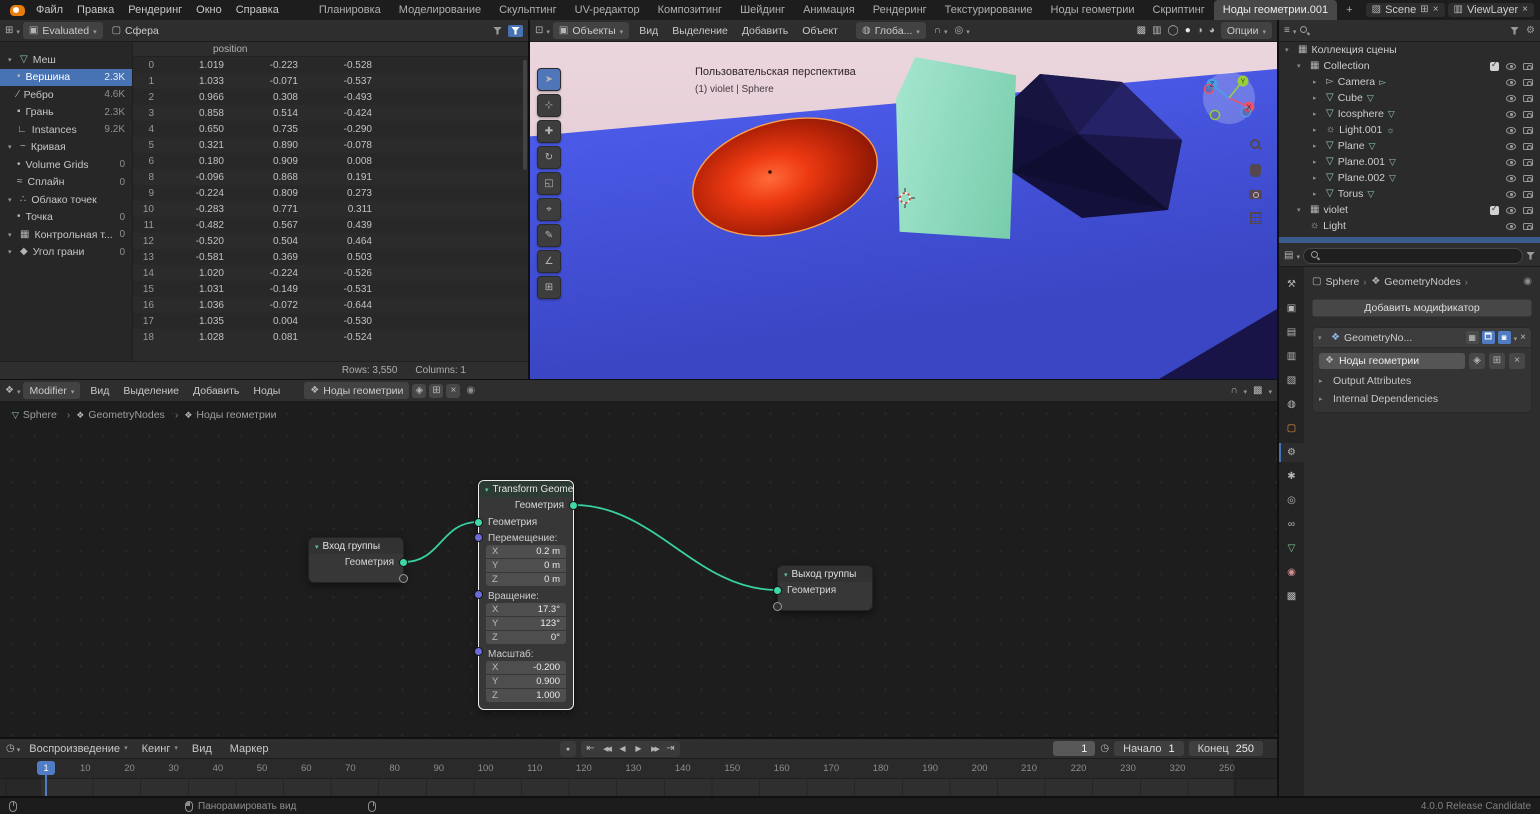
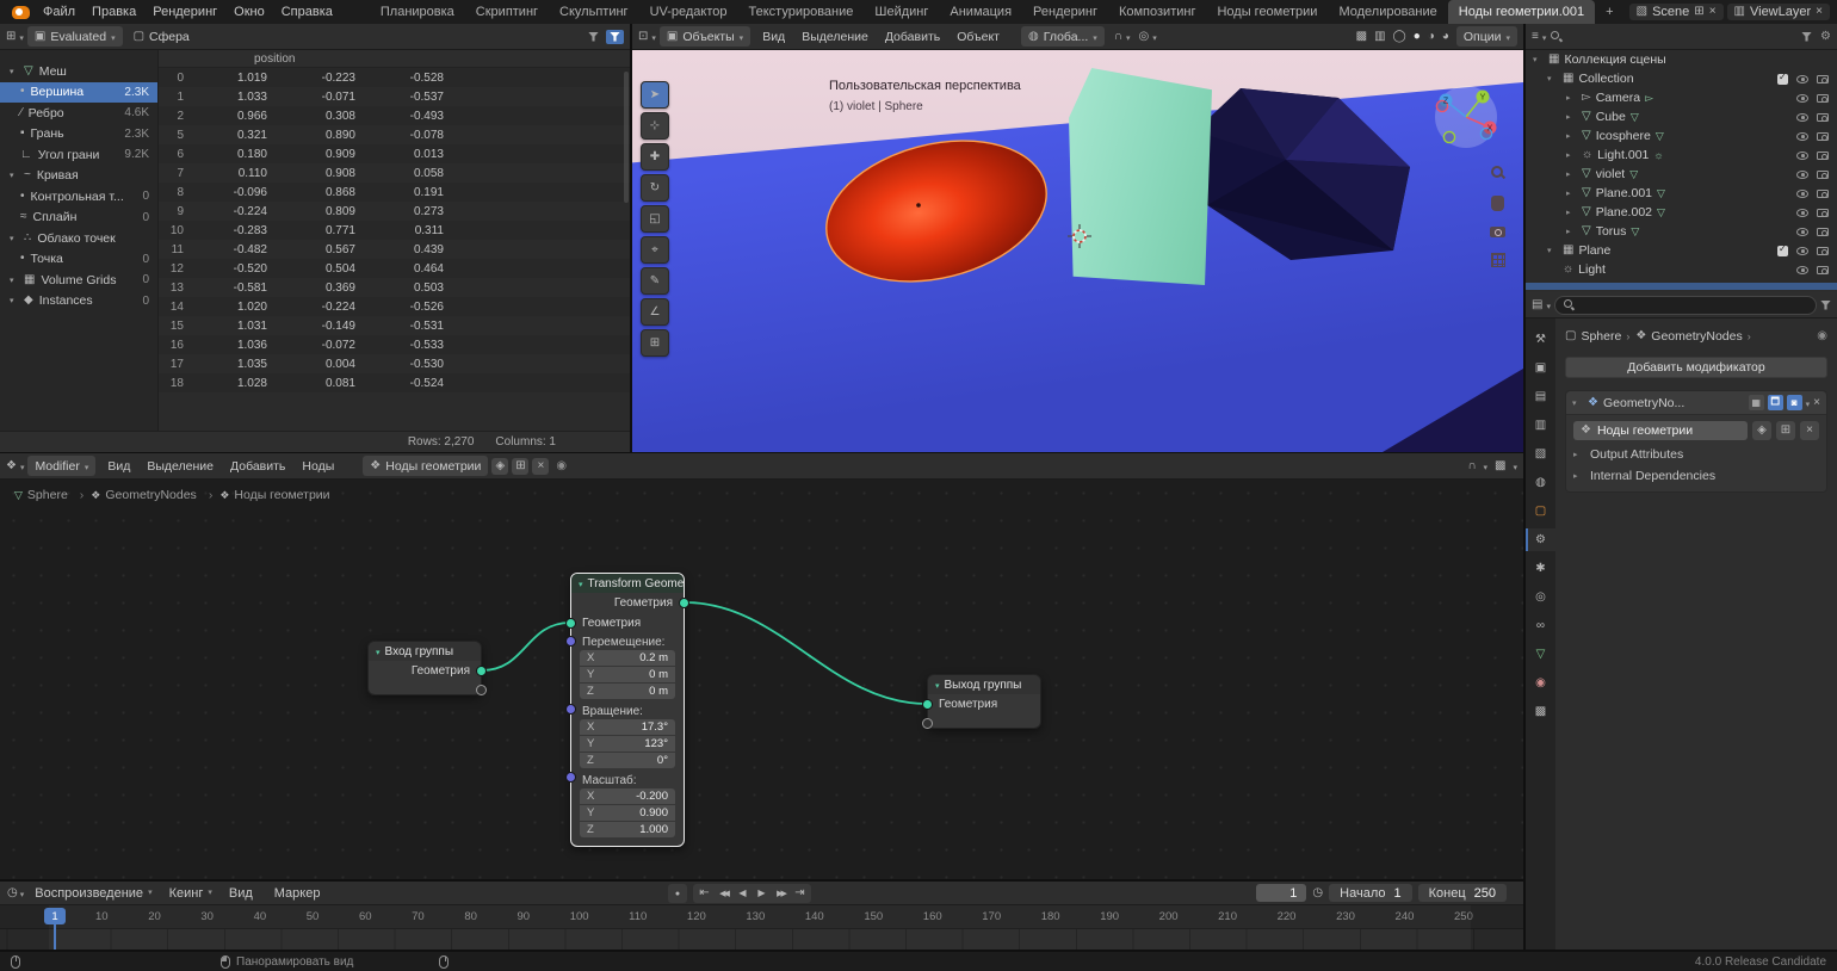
  Файл
  Правка
  Рендеринг
  Окно
  Справка
  Планировка
- Моделирование
+ Скриптинг
  Скульптинг
  UV-редактор
- Композитинг
+ Текстурирование
  Шейдинг
  Анимация
  Рендеринг
- Текстурирование
+ Композитинг
  Ноды геометрии
- Скриптинг
+ Моделирование
  Ноды геометрии.001
  +
  Scene
  ViewLayer
  Evaluated
  Сфера
  Меш
  Вершина
  2.3K
  Ребро
  4.6K
  Грань
  2.3K
- Instances
+ Угол грани
  9.2K
  Кривая
- Volume Grids
+ Контрольная т...
  0
  Сплайн
  0
  Облако точек
  Точка
  0
- Контрольная т...
+ Volume Grids
  0
- Угол грани
+ Instances
  0
  position
  0
  1.019
  -0.223
  -0.528
  1
  1.033
  -0.071
  -0.537
  2
  0.966
  0.308
  -0.493
- 3
- 0.858
- 0.514
- -0.424
- 4
- 0.650
- 0.735
- -0.290
  5
  0.321
  0.890
  -0.078
  6
  0.180
  0.909
- 0.008
+ 0.013
+ 7
+ 0.110
+ 0.908
+ 0.058
  8
  -0.096
  0.868
  0.191
  9
  -0.224
  0.809
  0.273
  10
  -0.283
  0.771
  0.311
  11
  -0.482
  0.567
  0.439
  12
  -0.520
  0.504
  0.464
  13
  -0.581
  0.369
  0.503
  14
  1.020
  -0.224
  -0.526
  15
  1.031
  -0.149
  -0.531
  16
  1.036
  -0.072
- -0.644
+ -0.533
  17
  1.035
  0.004
  -0.530
  18
  1.028
  0.081
  -0.524
- Rows: 3,550
+ Rows: 2,270
  Columns: 1
  Объекты
  Вид
  Выделение
  Добавить
  Объект
  Глоба...
  Опции
  Пользовательская перспектива
  (1) violet | Sphere
  Коллекция сцены
  Collection
  Camera
  Cube
  Icosphere
  Light.001
- Plane
+ violet
  Plane.001
  Plane.002
  Torus
- violet
+ Plane
  Light
  Sphere
  ›
  GeometryNodes
  ›
  Добавить модификатор
  GeometryNo...
  ▦
  🗖
  ◙
  Ноды геометрии
  Output Attributes
  Internal Dependencies
  Modifier
  Вид
  Выделение
  Добавить
  Ноды
  Ноды геометрии
  Sphere
  GeometryNodes
  Ноды геометрии
  Вход группы
  Геометрия
  Transform Geome
  Геометрия
  Геометрия
  Перемещение:
  X
  0.2 m
  Y
  0 m
  Z
  0 m
  Вращение:
  X
  17.3°
  Y
  123°
  Z
  0°
  Масштаб:
  X
  -0.200
  Y
  0.900
  Z
  1.000
  Выход группы
  Геометрия
  Воспроизведение
  Кеинг
  Вид
  Маркер
  1
  Начало
  1
  Конец
  250
  10
  20
  30
  40
  50
  60
  70
  80
  90
  100
  110
  120
  130
  140
  150
  160
  170
  180
  190
  200
  210
  220
  230
- 320
+ 240
  250
  1
  Панорамировать вид
  4.0.0 Release Candidate
